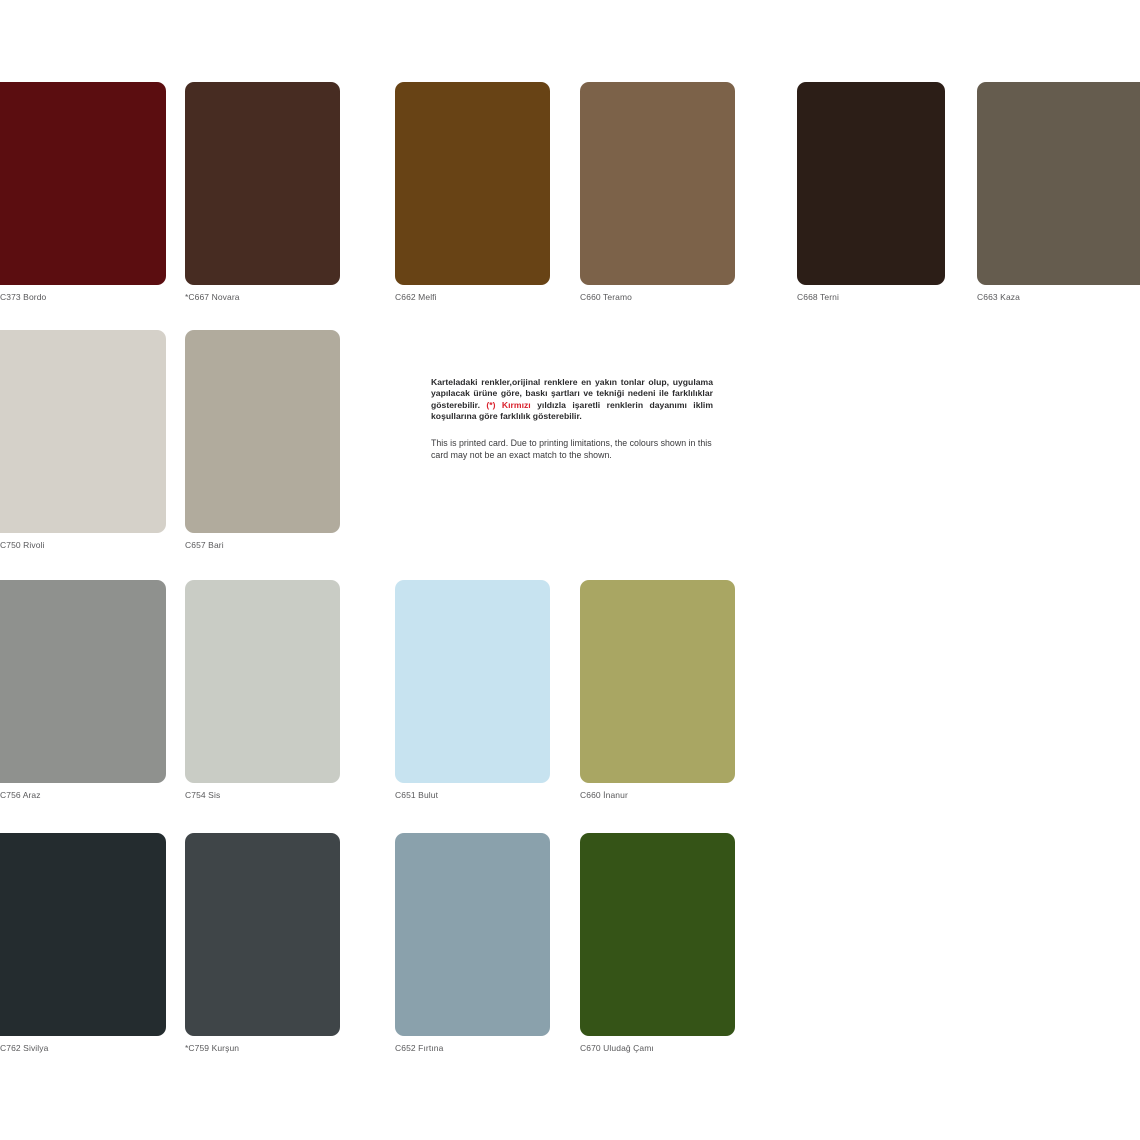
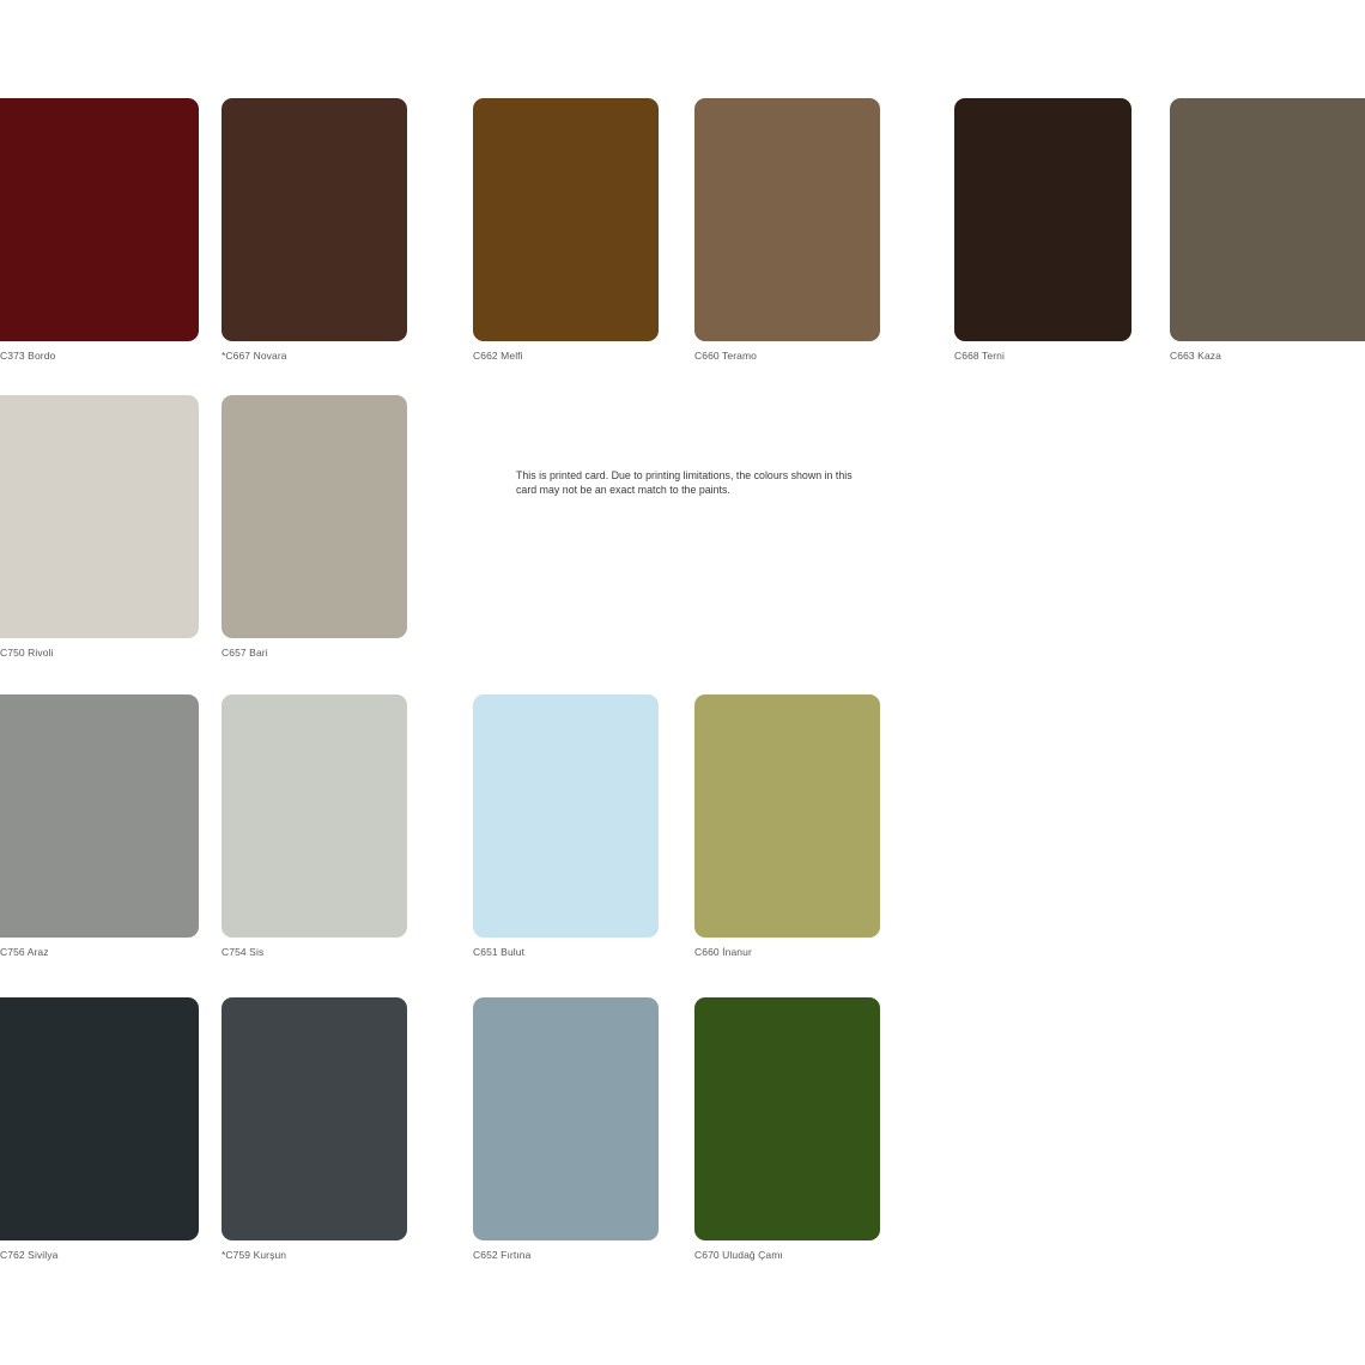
  C373 Bordo
  *C667 Novara
  C662 Melfi
  C660 Teramo
  C668 Terni
  C663 Kaza
  C750 Rivoli
  C657 Bari
  C756 Araz
  C754 Sis
  C651 Bulut
  C660 İnanur
  C762 Sivilya
  *C759 Kurşun
  C652 Fırtına
  C670 Uludağ Çamı
- Karteladaki renkler,orijinal renklere en yakın tonlar olup, uygulama yapılacak ürüne göre, baskı şartları ve tekniği nedeni ile farklılıklar gösterebilir. (*) Kırmızı yıldızla işaretli renklerin dayanımı iklim koşullarına göre farklılık gösterebilir.
- This is printed card. Due to printing limitations, the colours shown in this card may not be an exact match to the shown.
+ This is printed card. Due to printing limitations, the colours shown in this card may not be an exact match to the paints.
